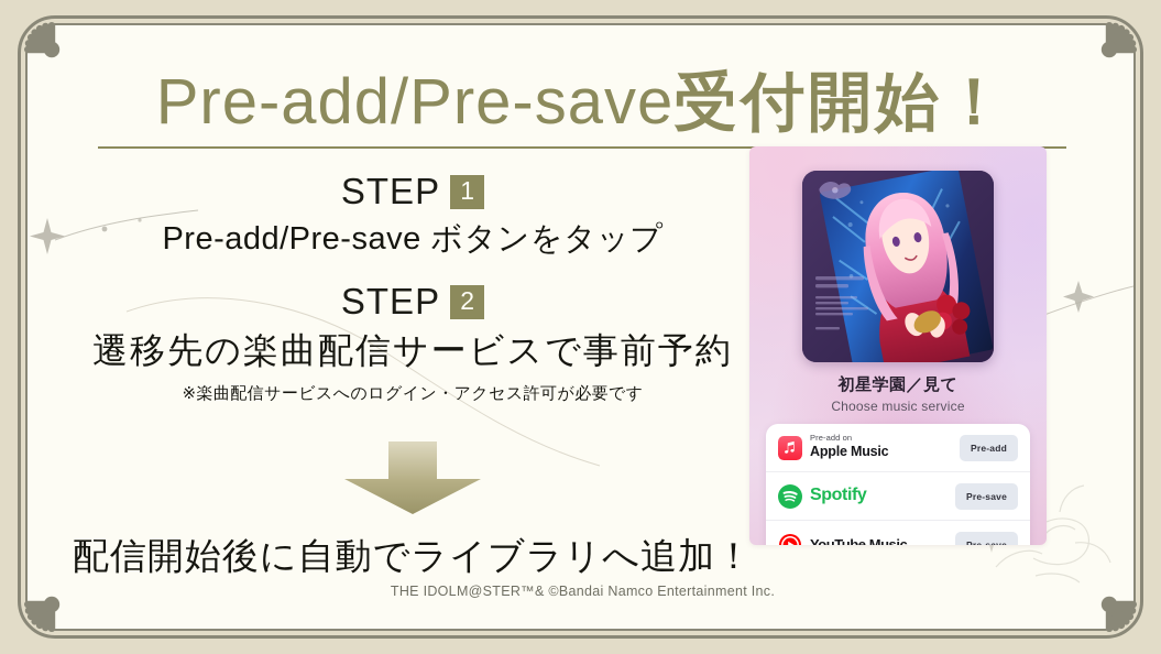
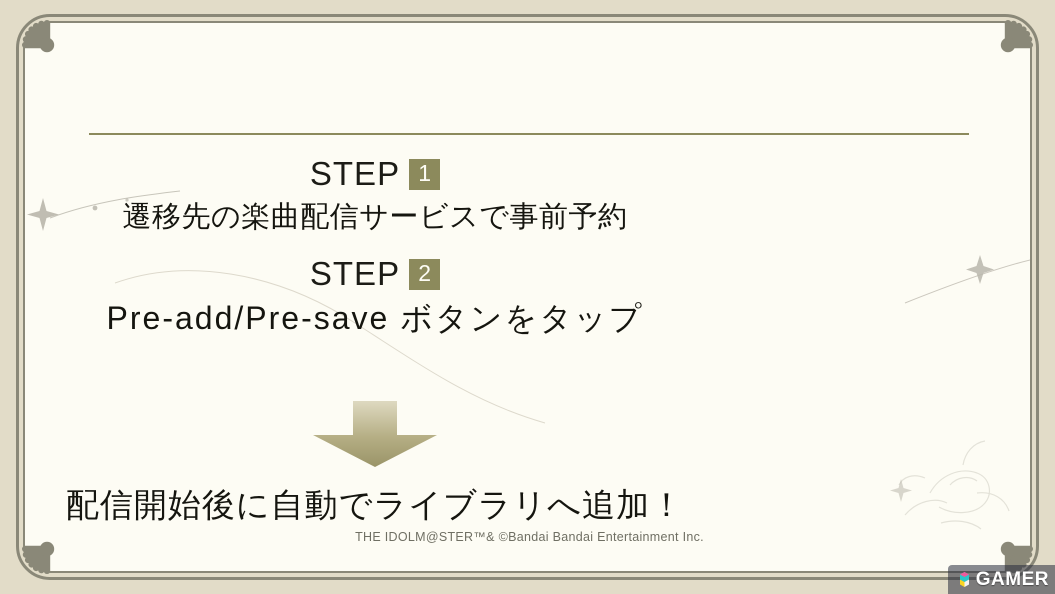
- Pre-add/Pre-save受付開始！
  STEP
  1
- Pre-add/Pre-save ボタンをタップ
+ 遷移先の楽曲配信サービスで事前予約
  STEP
  2
- 遷移先の楽曲配信サービスで事前予約
+ Pre-add/Pre-save ボタンをタップ
- ※楽曲配信サービスへのログイン・アクセス許可が必要です
  配信開始後に自動でライブラリへ追加！
- 初星学園／見て
- Choose music service
- Pre-add on
- Apple Music
- Pre-add
- Spotify
- Pre-save
- YouTube Music
- THE IDOLM@STER™& ©Bandai Namco Entertainment Inc.
+ THE IDOLM@STER™& ©Bandai Bandai Entertainment Inc.
+ GAMER
